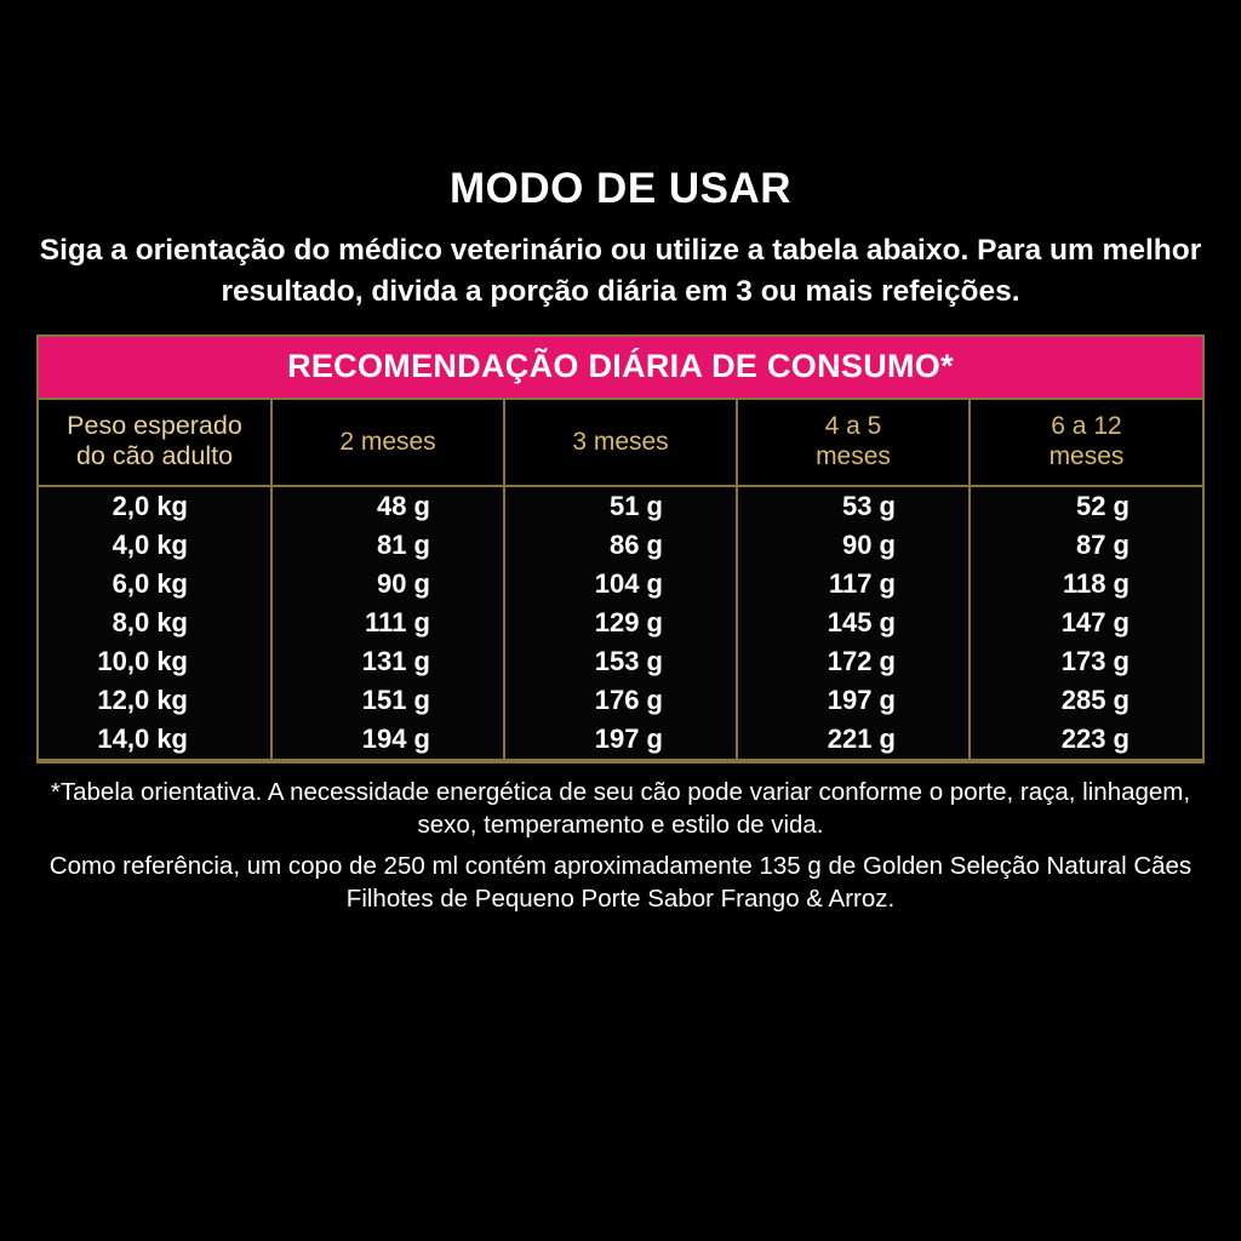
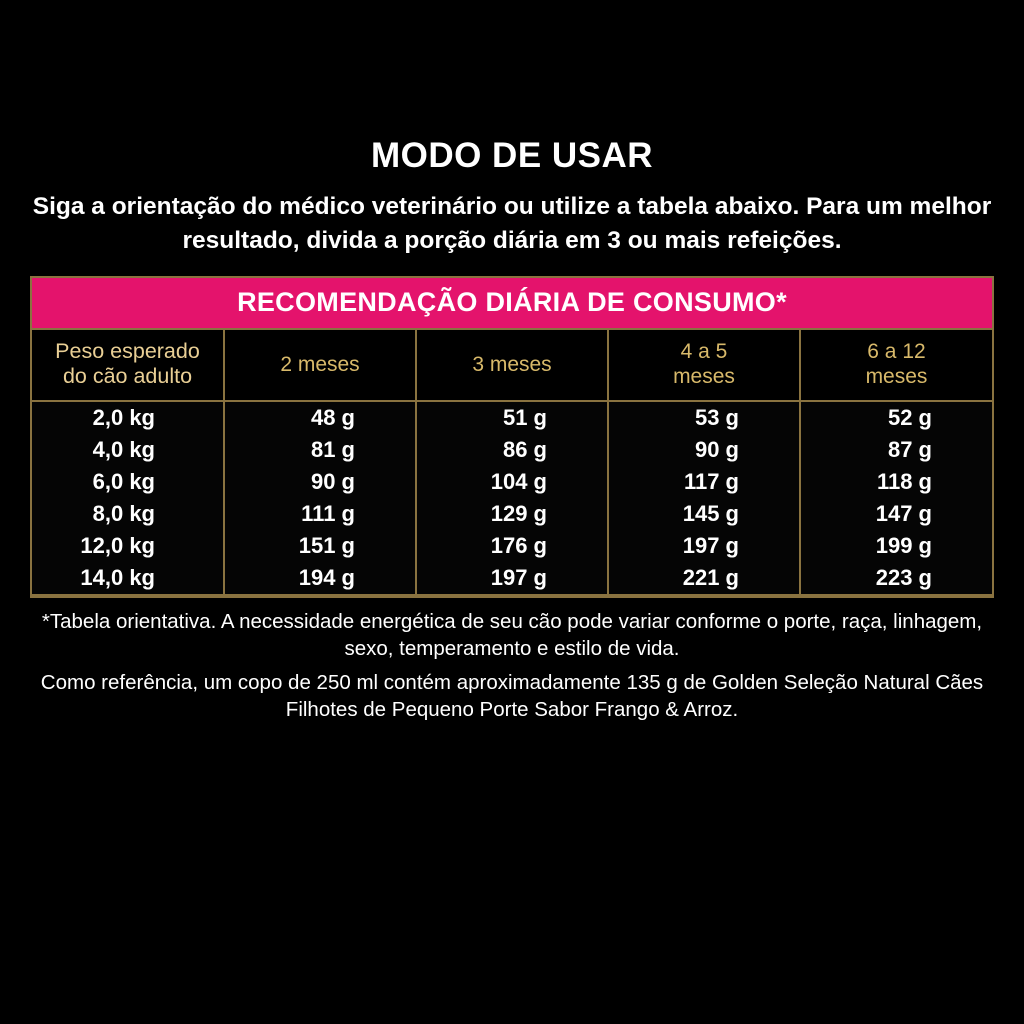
  MODO DE USAR
  Siga a orientação do médico veterinário ou utilize a tabela abaixo. Para um melhor resultado, divida a porção diária em 3 ou mais refeições.
  RECOMENDAÇÃO DIÁRIA DE CONSUMO*
  Peso esperado do cão adulto	2 meses	3 meses	4 a 5 meses	6 a 12 meses
  2,0 kg	48 g	51 g	53 g	52 g
  4,0 kg	81 g	86 g	90 g	87 g
  6,0 kg	90 g	104 g	117 g	118 g
  8,0 kg	111 g	129 g	145 g	147 g
- 10,0 kg	131 g	153 g	172 g	173 g
- 12,0 kg	151 g	176 g	197 g	285 g
+ 12,0 kg	151 g	176 g	197 g	199 g
  14,0 kg	194 g	197 g	221 g	223 g
  *Tabela orientativa. A necessidade energética de seu cão pode variar conforme o porte, raça, linhagem, sexo, temperamento e estilo de vida.
  Como referência, um copo de 250 ml contém aproximadamente 135 g de Golden Seleção Natural Cães Filhotes de Pequeno Porte Sabor Frango & Arroz.
